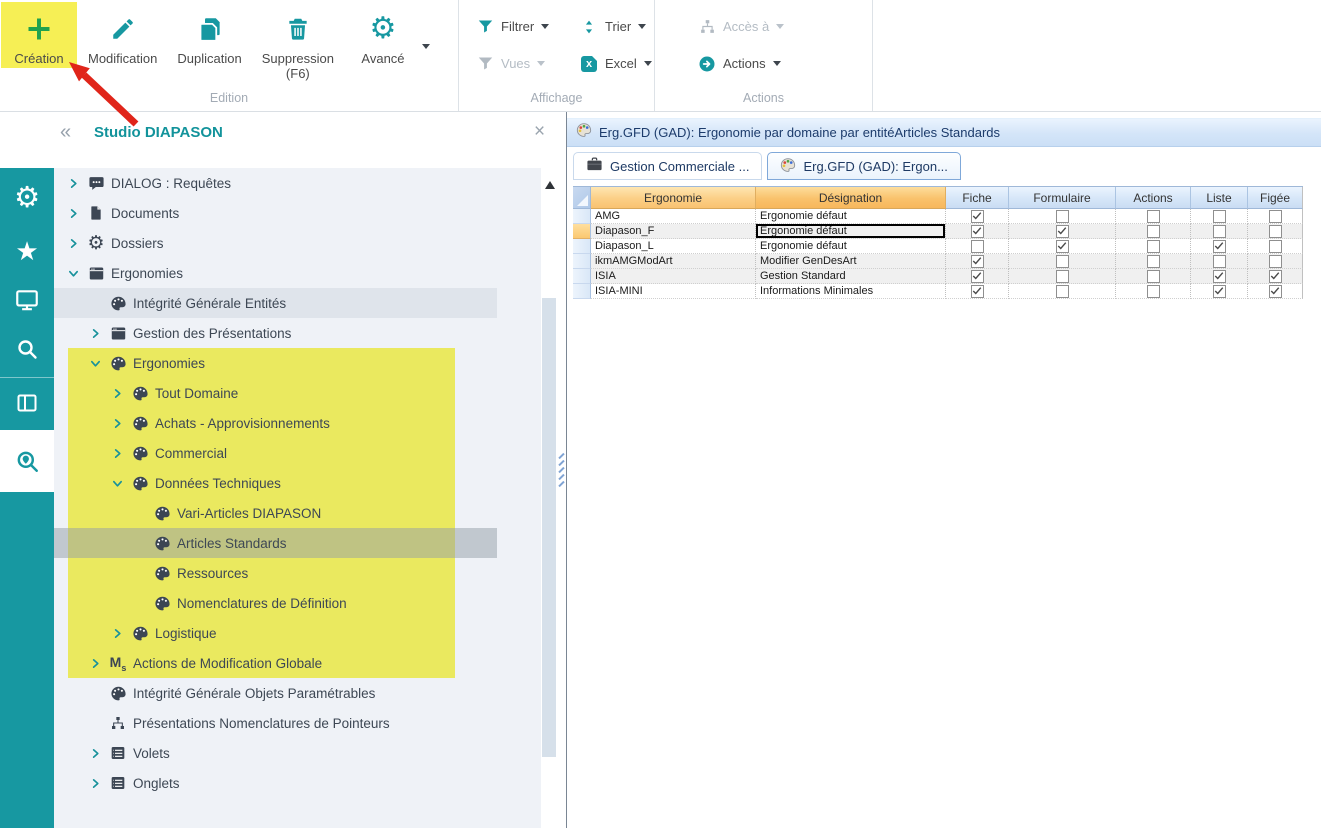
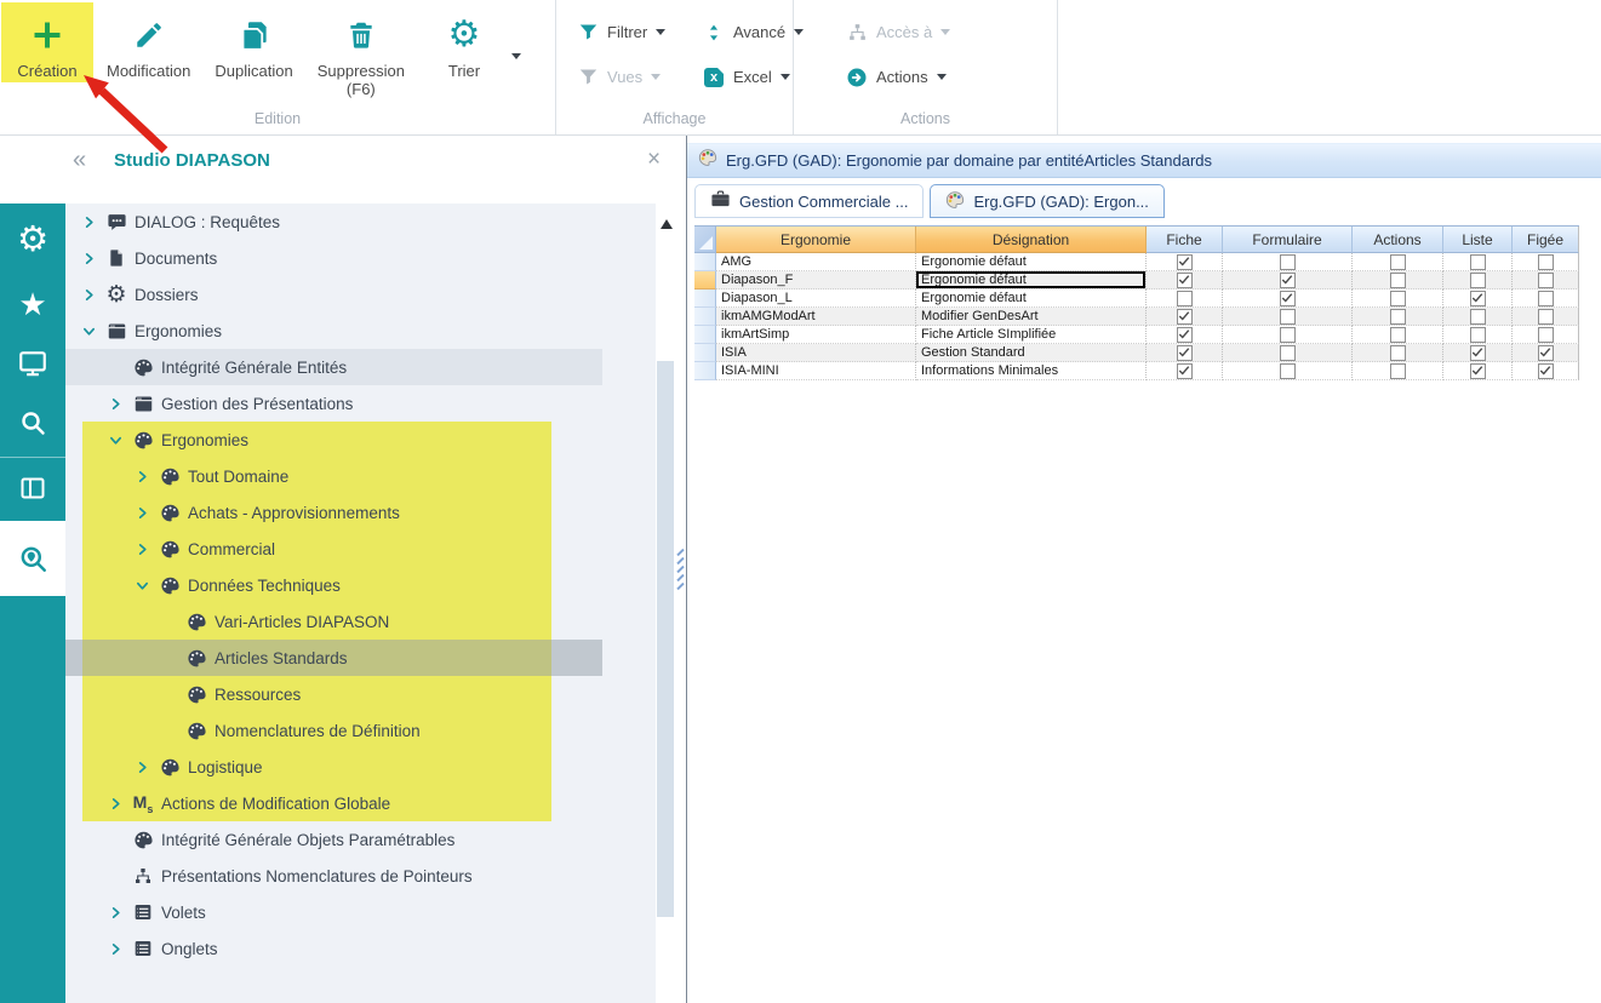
  Création
  Modification
  Duplication
  Suppression
  (F6)
  ⚙
- Avancé
+ Trier
  Edition
  Filtrer
- Trier
+ Avancé
  Vues
  x
  Excel
  Affichage
  Accès à
  Actions
  Actions
  «
  Studio DIAPASON
  ×
  ⚙
  ★
  DIALOG : Requêtes
  Documents
  ⚙
  Dossiers
  Ergonomies
  Intégrité Générale Entités
  Gestion des Présentations
  Ergonomies
  Tout Domaine
  Achats - Approvisionnements
  Commercial
  Données Techniques
  Vari-Articles DIAPASON
  Articles Standards
  Ressources
  Nomenclatures de Définition
  Logistique
  Ms
  Actions de Modification Globale
  Intégrité Générale Objets Paramétrables
  Présentations Nomenclatures de Pointeurs
  Volets
  Onglets
  Erg.GFD (GAD): Ergonomie par domaine par entitéArticles Standards
  Gestion Commerciale ...
  Erg.GFD (GAD): Ergon...
  Ergonomie
  Désignation
  Fiche
  Formulaire
  Actions
  Liste
  Figée
  AMG
  Ergonomie défaut
  Diapason_F
  Ergonomie défaut
  Diapason_L
  Ergonomie défaut
  ikmAMGModArt
  Modifier GenDesArt
+ ikmArtSimp
+ Fiche Article SImplifiée
  ISIA
  Gestion Standard
  ISIA-MINI
  Informations Minimales
